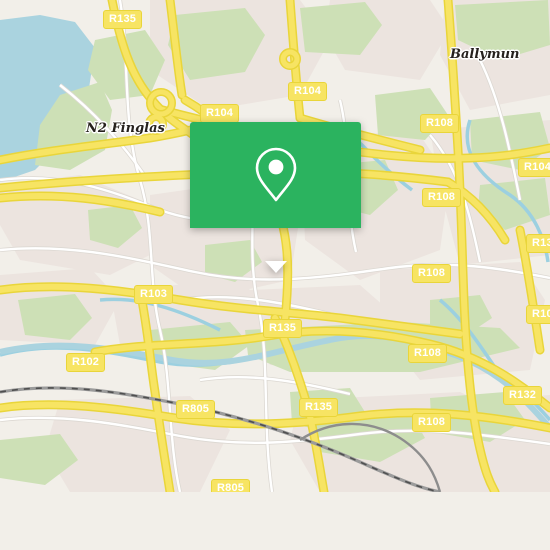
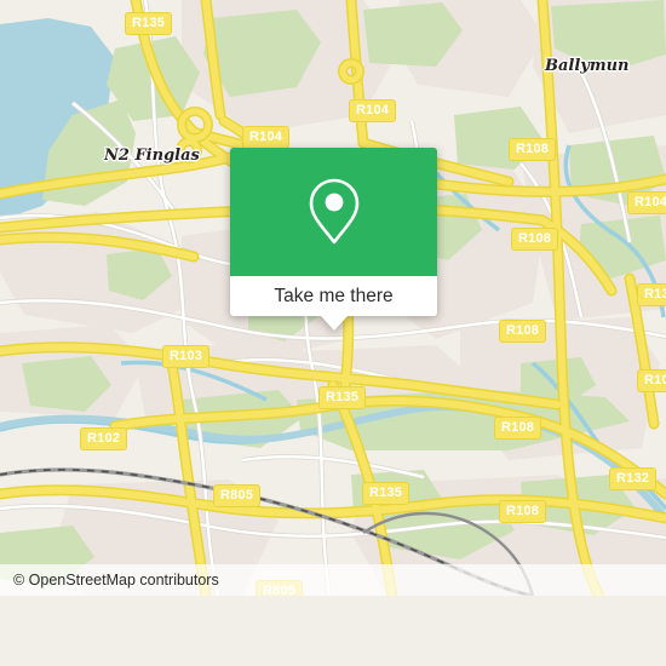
  N2 Finglas
  Ballymun
  R135
  R104
  R104
  R108
  R104
  R108
  R108
  R103
  R135
  R102
  R108
  R132
  R805
  R135
  R108
  R805
+ © OpenStreetMap contributors
+ Take me there
